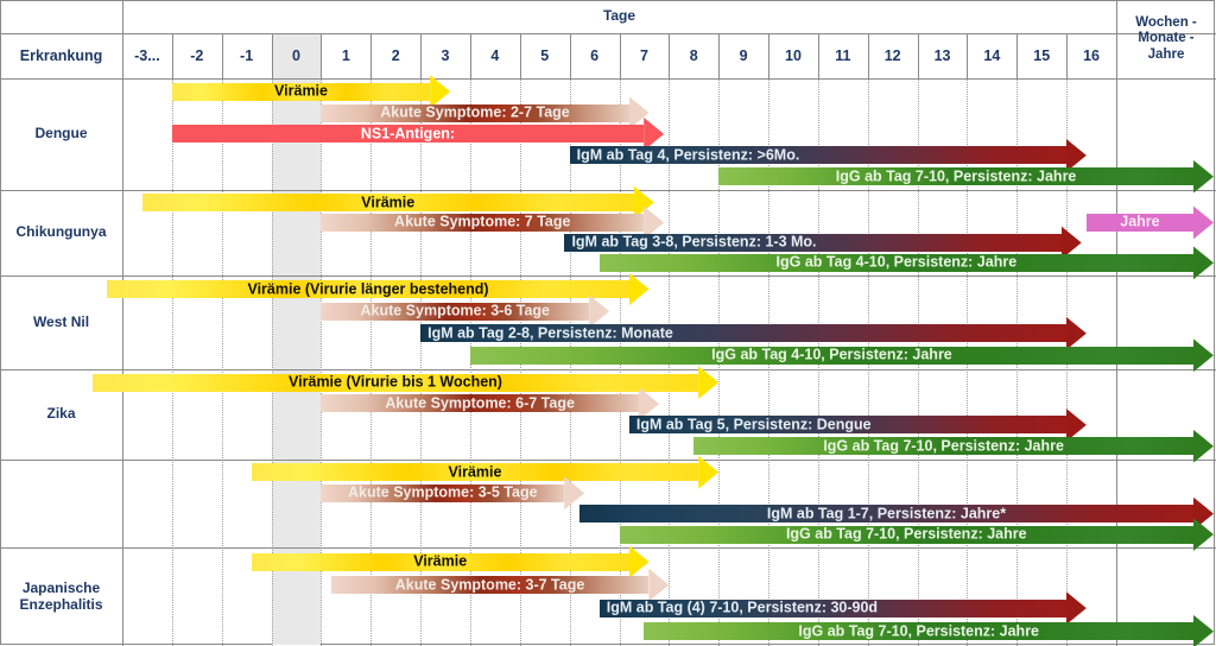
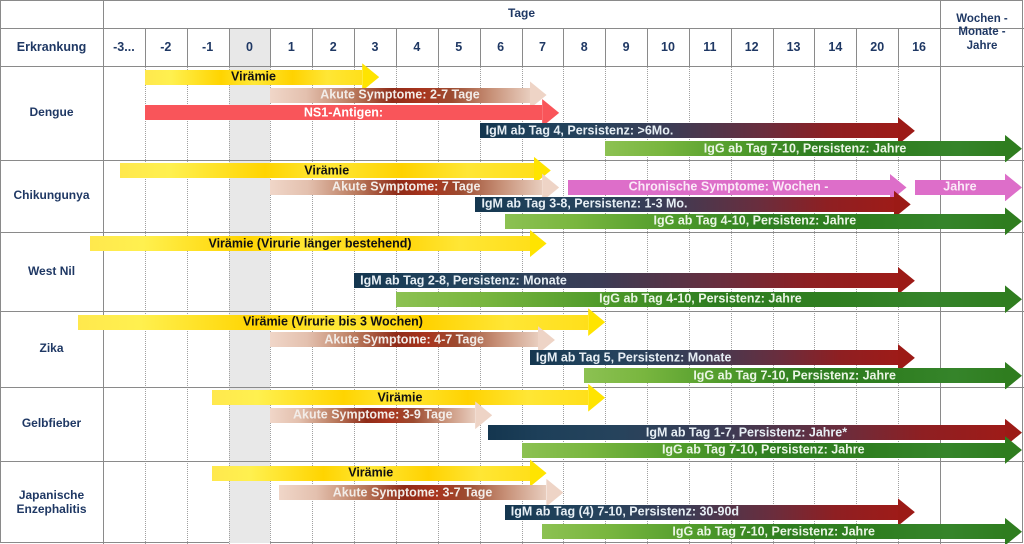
  Erkrankung
  Tage
  Wochen -
  Monate -
  Jahre
  -3...
  -2
  -1
  0
  1
  2
  3
  4
  5
  6
  7
  8
  9
  10
  11
  12
  13
  14
- 15
+ 20
  16
  Dengue
  Chikungunya
  West Nil
  Zika
+ Gelbfieber
  Japanische
  Enzephalitis
  Virämie
  Akute Symptome: 2-7 Tage
  NS1-Antigen:
  IgM ab Tag 4, Persistenz: >6Mo.
  IgG ab Tag 7-10, Persistenz: Jahre
  Virämie
  Akute Symptome: 7 Tage
+ Chronische Symptome: Wochen -
  Jahre
  IgM ab Tag 3-8, Persistenz: 1-3 Mo.
  IgG ab Tag 4-10, Persistenz: Jahre
  Virämie (Virurie länger bestehend)
- Akute Symptome: 3-6 Tage
  IgM ab Tag 2-8, Persistenz: Monate
  IgG ab Tag 4-10, Persistenz: Jahre
- Virämie (Virurie bis 1 Wochen)
+ Virämie (Virurie bis 3 Wochen)
- Akute Symptome: 6-7 Tage
+ Akute Symptome: 4-7 Tage
- IgM ab Tag 5, Persistenz: Dengue
+ IgM ab Tag 5, Persistenz: Monate
  IgG ab Tag 7-10, Persistenz: Jahre
  Virämie
- Akute Symptome: 3-5 Tage
+ Akute Symptome: 3-9 Tage
  IgM ab Tag 1-7, Persistenz: Jahre*
  IgG ab Tag 7-10, Persistenz: Jahre
  Virämie
  Akute Symptome: 3-7 Tage
  IgM ab Tag (4) 7-10, Persistenz: 30-90d
  IgG ab Tag 7-10, Persistenz: Jahre
